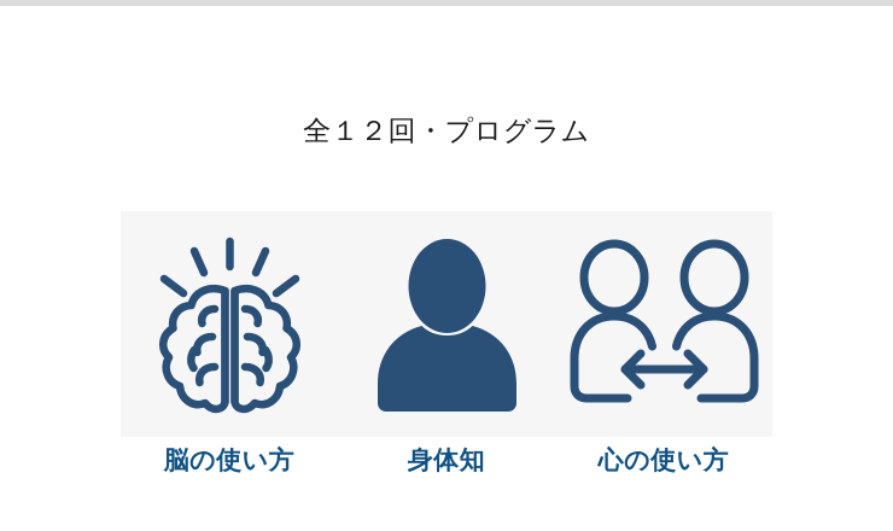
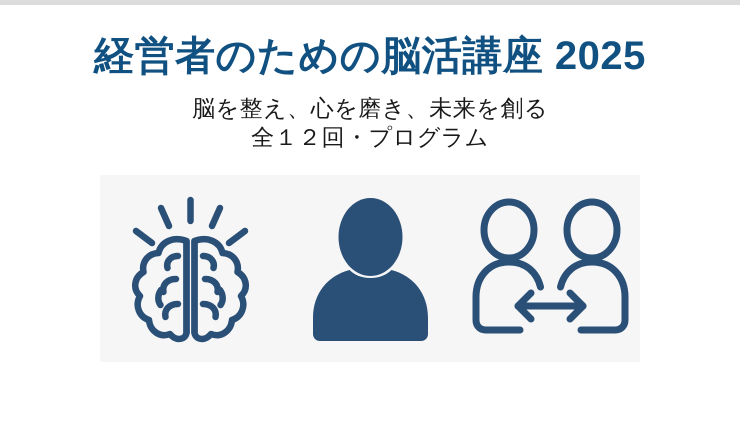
+ 経営者のための脳活講座 2025
+ 脳を整え、心を磨き、未来を創る
  全１２回・プログラム
- 脳の使い方
- 身体知
- 心の使い方
